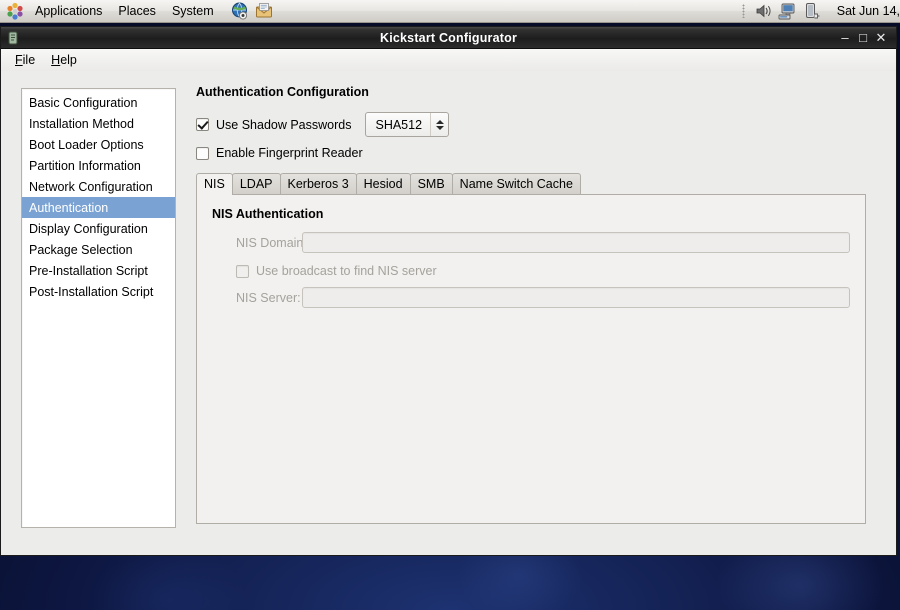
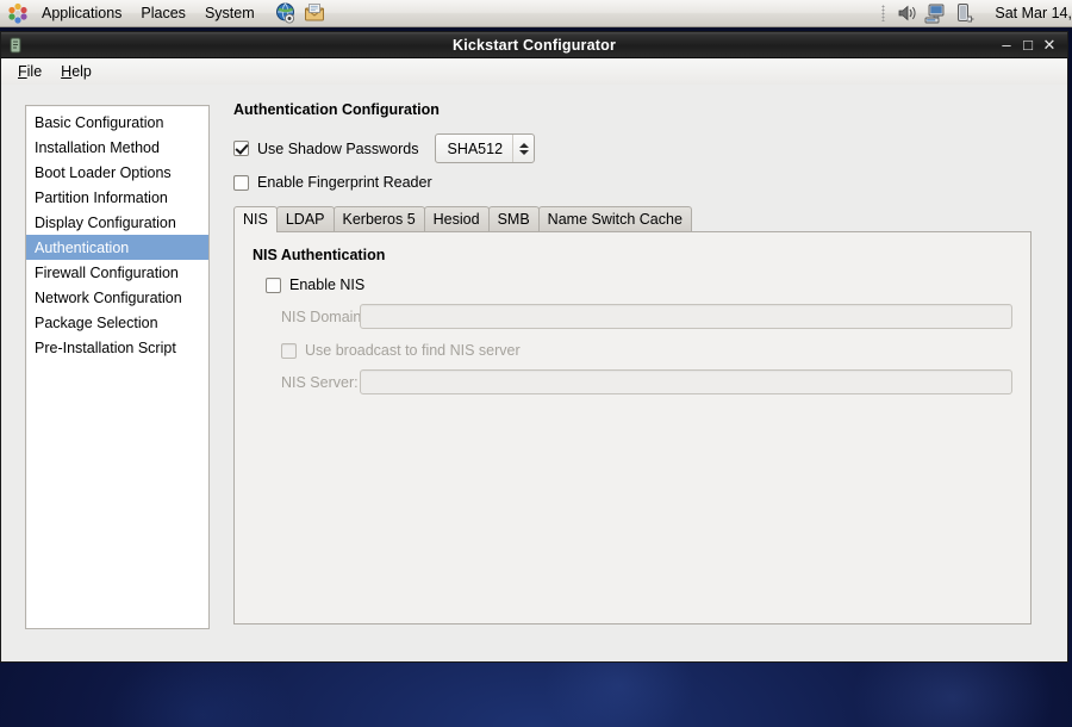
  Applications
  Places
  System
- Sat Jun 14,
+ Sat Mar 14,
  Kickstart Configurator
  –
  □
  ✕
  File
  Help
  Basic Configuration
  Installation Method
  Boot Loader Options
  Partition Information
- Network Configuration
+ Display Configuration
  Authentication
+ Firewall Configuration
- Display Configuration
+ Network Configuration
  Package Selection
  Pre-Installation Script
- Post-Installation Script
  Authentication Configuration
  Use Shadow Passwords
  SHA512
  Enable Fingerprint Reader
  NIS
  LDAP
- Kerberos 3
+ Kerberos 5
  Hesiod
  SMB
  Name Switch Cache
  NIS Authentication
+ Enable NIS
  NIS Domain
  Use broadcast to find NIS server
  NIS Server:
